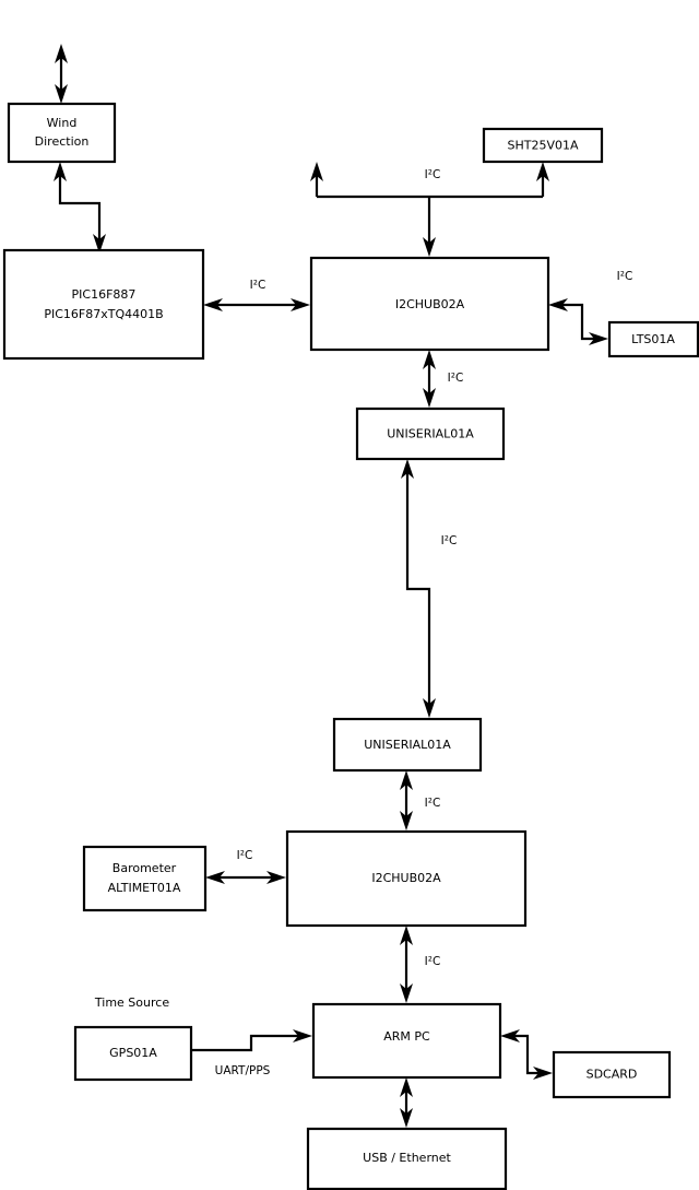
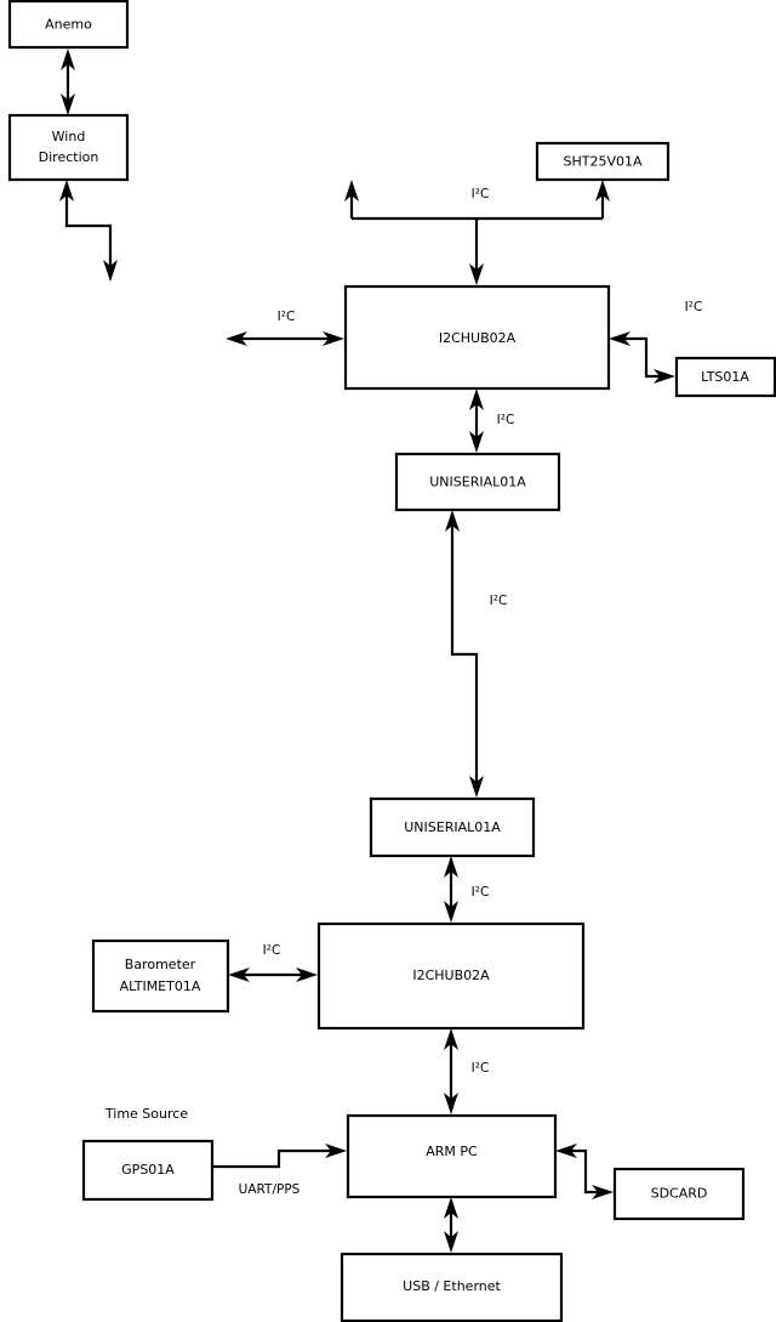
  I²C
  I²C
  I²C
  I²C
  I²C
  I²C
  I²C
  I²C
  UART/PPS
+ Anemo
  Wind
  Direction
- PIC16F887
- PIC16F87xTQ4401B
  SHT25V01A
  I2CHUB02A
  LTS01A
  UNISERIAL01A
  UNISERIAL01A
  I2CHUB02A
  Barometer
  ALTIMET01A
  GPS01A
  ARM PC
  SDCARD
  USB / Ethernet
  Time Source
